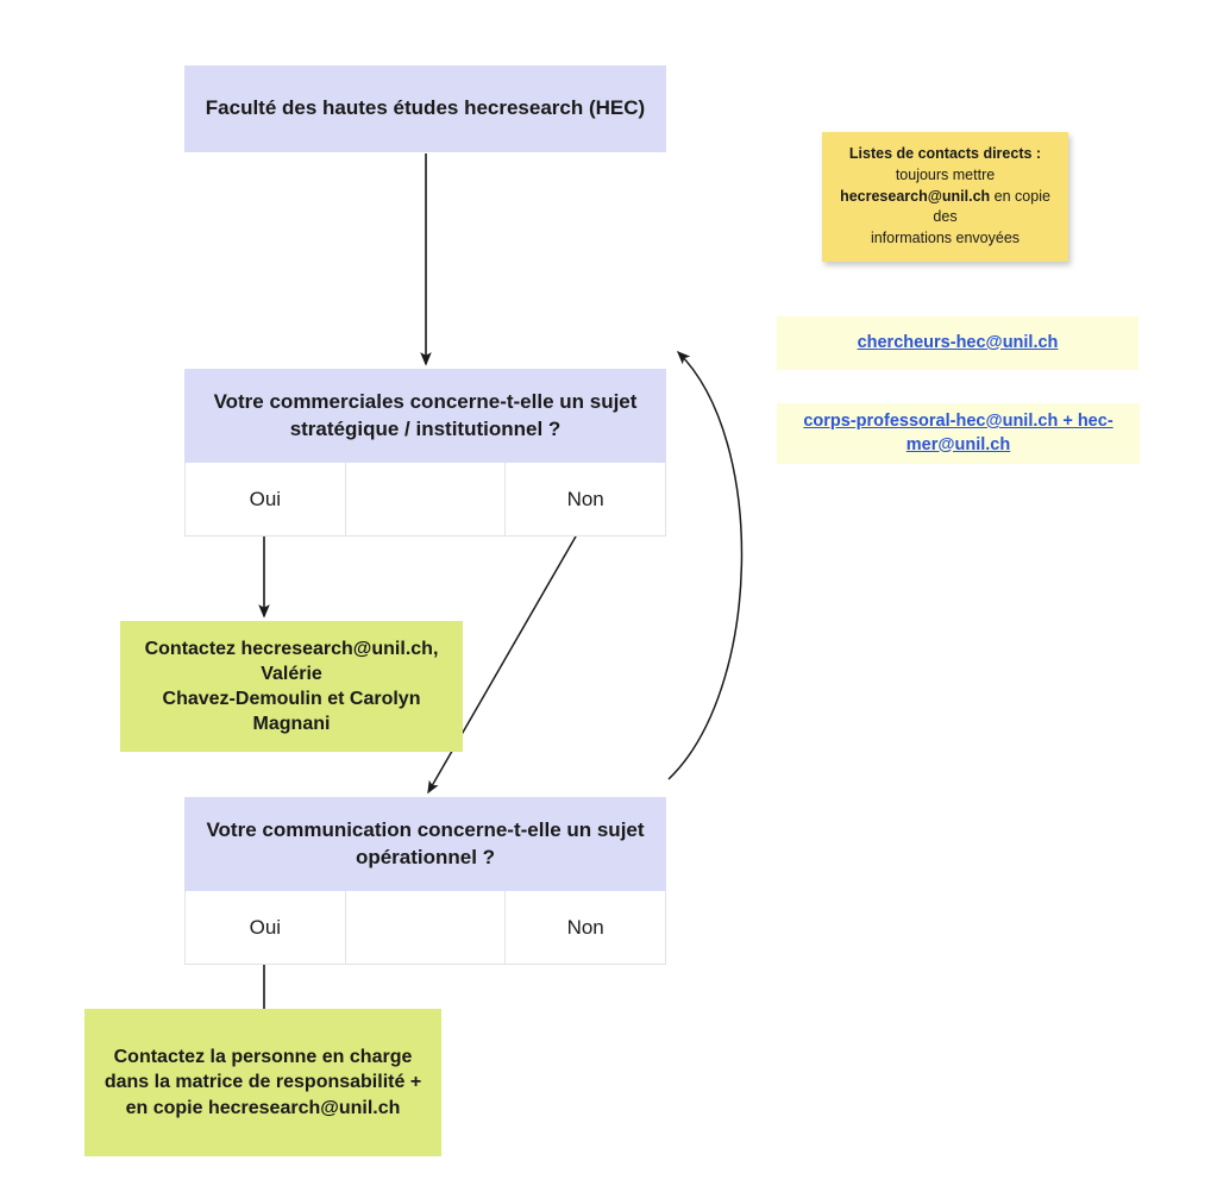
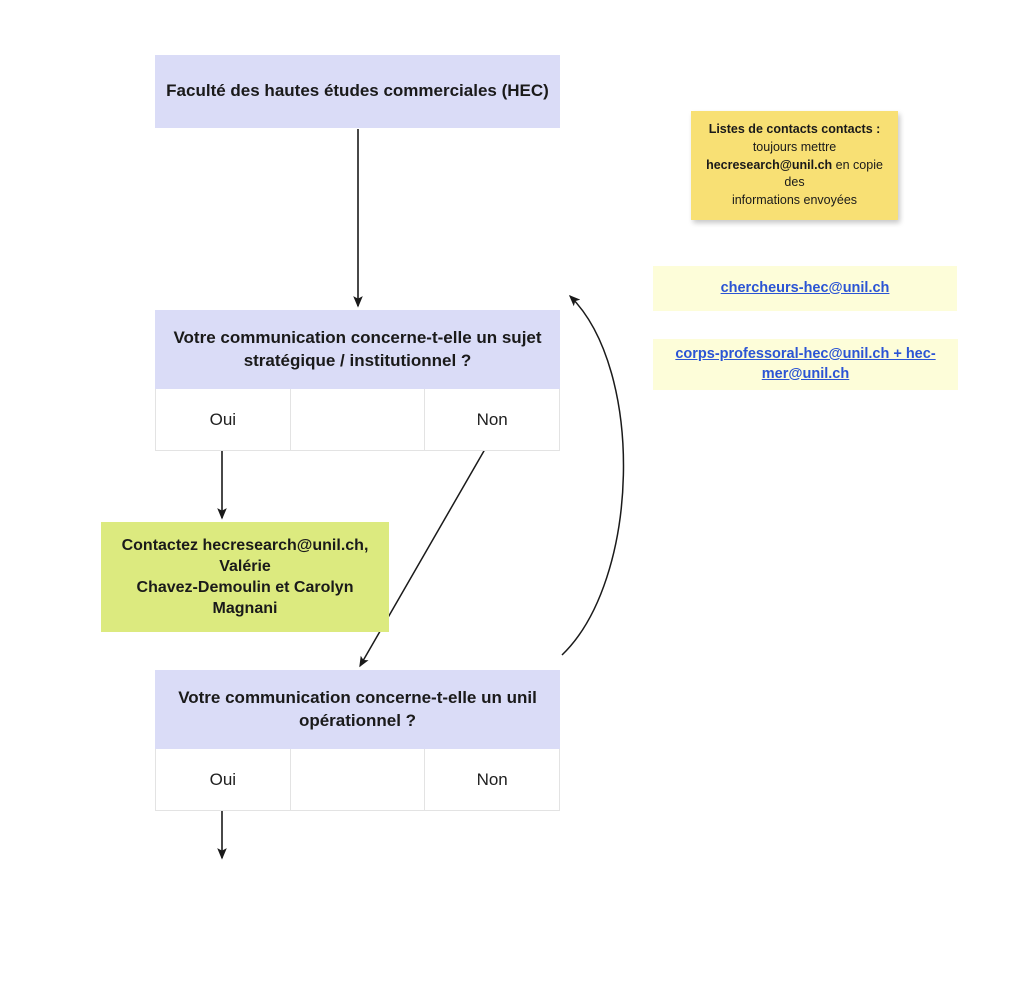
- Faculté des hautes études hecresearch (HEC)
+ Faculté des hautes études commerciales (HEC)
- Votre commerciales concerne-t-elle un sujet stratégique / institutionnel ?
+ Votre communication concerne-t-elle un sujet stratégique / institutionnel ?
  Oui
  Non
  Contactez hecresearch@unil.ch, Valérie
  Chavez-Demoulin et Carolyn Magnani
- Votre communication concerne-t-elle un sujet opérationnel ?
+ Votre communication concerne-t-elle un unil opérationnel ?
  Oui
  Non
- Contactez la personne en charge dans la matrice de responsabilité + en copie hecresearch@unil.ch
- Listes de contacts directs :
+ Listes de contacts contacts :
  toujours mettre
  hecresearch@unil.ch en copie des
  informations envoyées
  chercheurs-hec@unil.ch
  corps-professoral-hec@unil.ch + hec-mer@unil.ch
